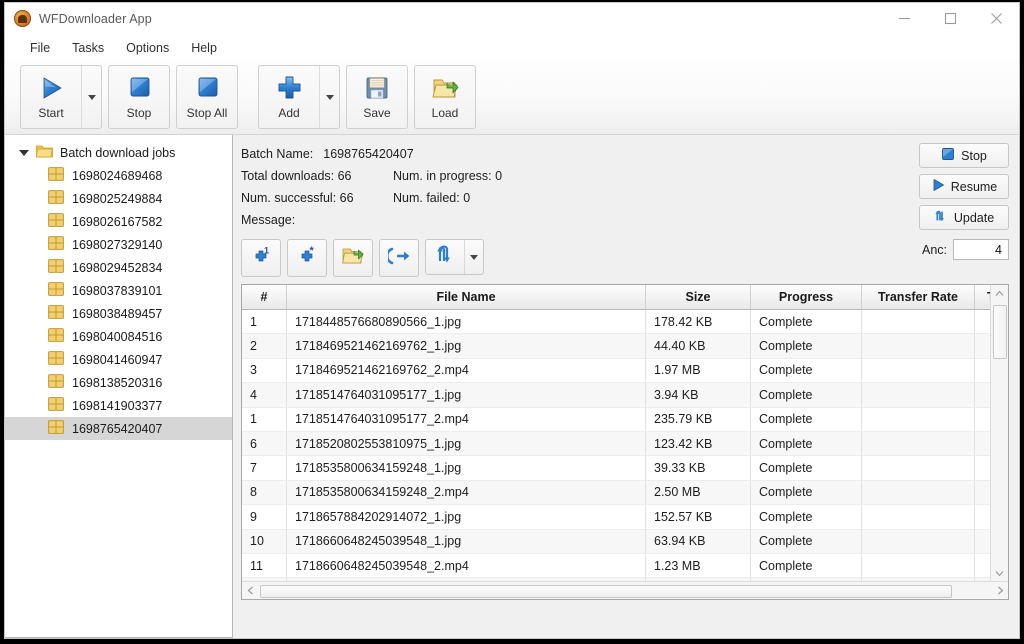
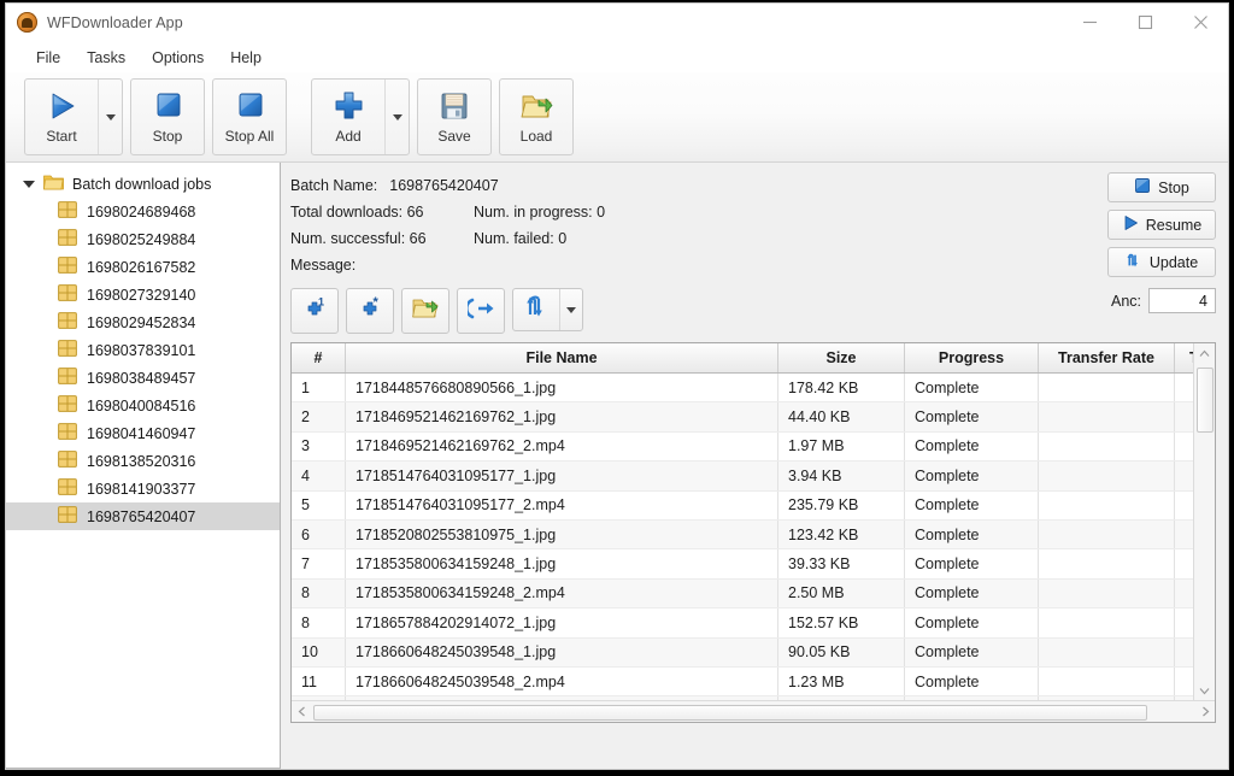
  WFDownloader App
  File
  Tasks
  Options
  Help
  Start
  Stop
  Stop All
  Add
  Save
  Load
  Batch download jobs
  1698024689468
  1698025249884
  1698026167582
  1698027329140
  1698029452834
  1698037839101
  1698038489457
  1698040084516
  1698041460947
  1698138520316
  1698141903377
  1698765420407
  Batch Name:
  1698765420407
  Total downloads: 66
  Num. in progress: 0
  Num. successful: 66
  Num. failed: 0
  Message:
  1
  *
  Stop
  Resume
  Update
  Anc:
  4
  #	File Name	Size	Progress	Transfer Rate
  1	1718448576680890566_1.jpg	178.42 KB	Complete
  2	1718469521462169762_1.jpg	44.40 KB	Complete
  3	1718469521462169762_2.mp4	1.97 MB	Complete
  4	1718514764031095177_1.jpg	3.94 KB	Complete
- 1	1718514764031095177_2.mp4	235.79 KB	Complete
+ 5	1718514764031095177_2.mp4	235.79 KB	Complete
  6	1718520802553810975_1.jpg	123.42 KB	Complete
  7	1718535800634159248_1.jpg	39.33 KB	Complete
  8	1718535800634159248_2.mp4	2.50 MB	Complete
- 9	1718657884202914072_1.jpg	152.57 KB	Complete
+ 8	1718657884202914072_1.jpg	152.57 KB	Complete
- 10	1718660648245039548_1.jpg	63.94 KB	Complete
+ 10	1718660648245039548_1.jpg	90.05 KB	Complete
  11	1718660648245039548_2.mp4	1.23 MB	Complete
